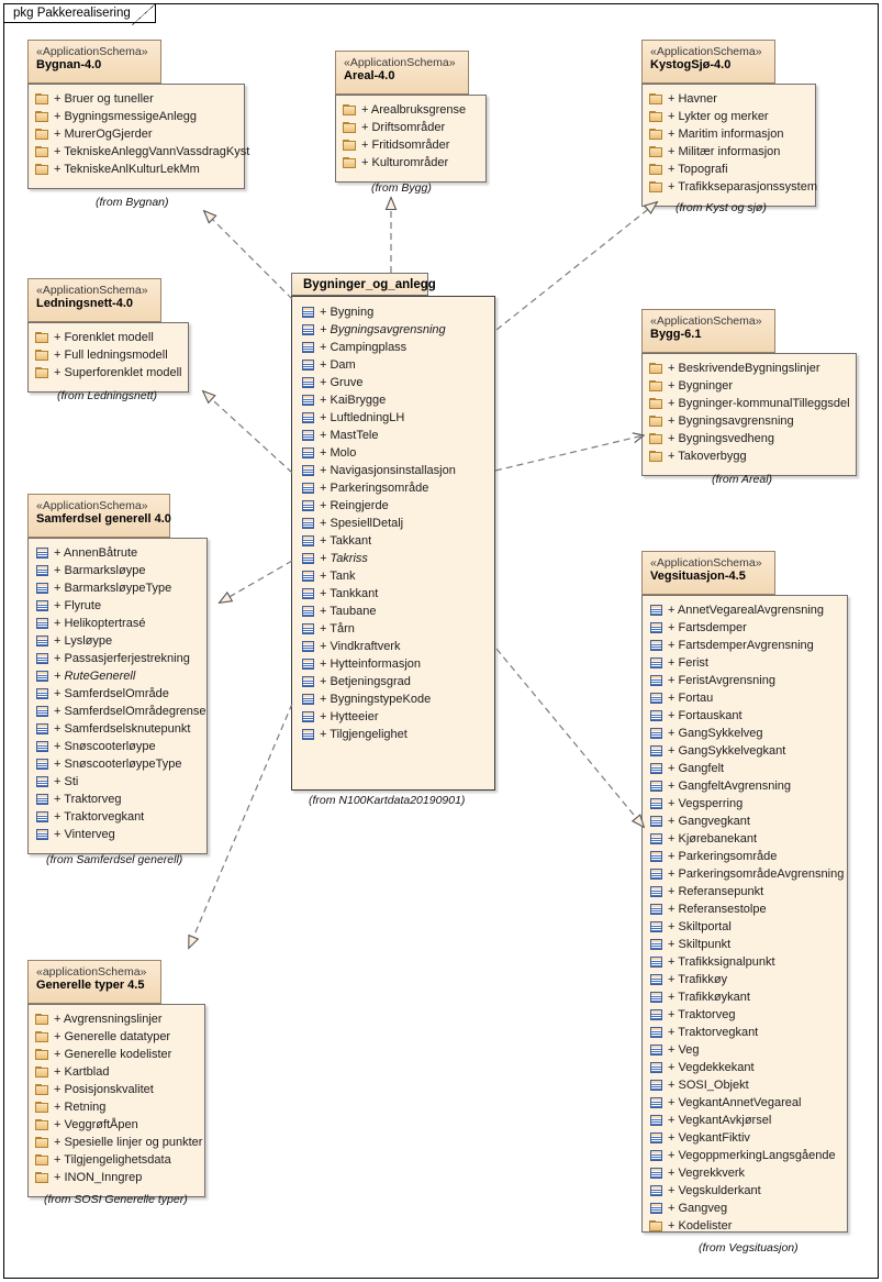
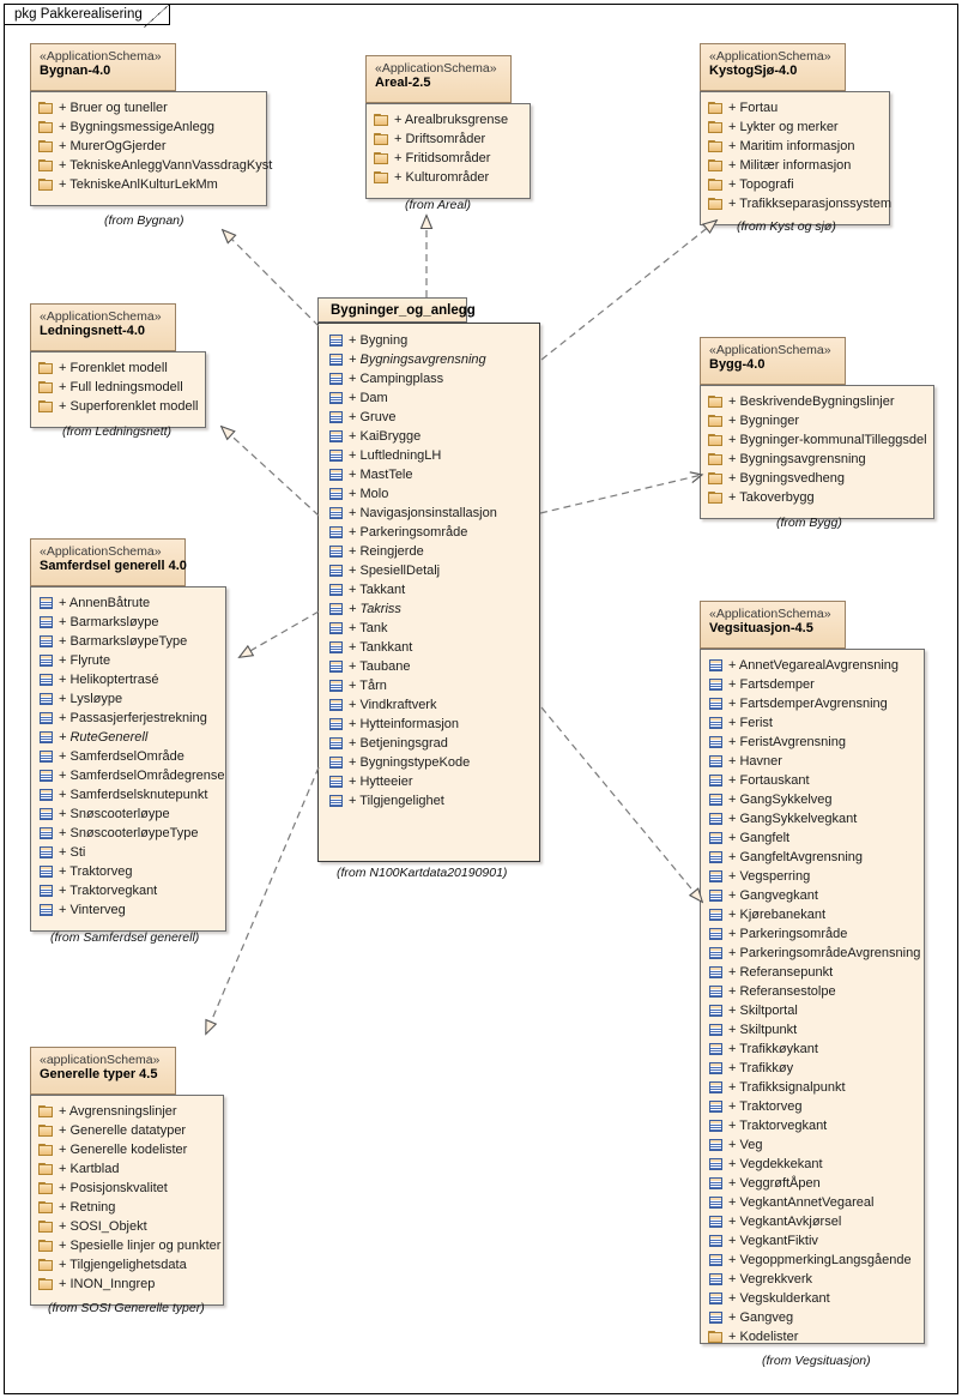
  pkg Pakkerealisering
  «ApplicationSchema»
  Bygnan-4.0
  + Bruer og tuneller
  + BygningsmessigeAnlegg
  + MurerOgGjerder
  + TekniskeAnleggVannVassdragKyst
  + TekniskeAnlKulturLekMm
  (from Bygnan)
  «ApplicationSchema»
- Areal-4.0
+ Areal-2.5
  + Arealbruksgrense
  + Driftsområder
  + Fritidsområder
  + Kulturområder
- (from Bygg)
+ (from Areal)
  «ApplicationSchema»
  KystogSjø-4.0
- + Havner
+ + Fortau
  + Lykter og merker
  + Maritim informasjon
  + Militær informasjon
  + Topografi
  + Trafikkseparasjonssystem
  (from Kyst og sjø)
  «ApplicationSchema»
  Ledningsnett-4.0
  + Forenklet modell
  + Full ledningsmodell
  + Superforenklet modell
  (from Ledningsnett)
  «ApplicationSchema»
- Bygg-6.1
+ Bygg-4.0
  + BeskrivendeBygningslinjer
  + Bygninger
  + Bygninger-kommunalTilleggsdel
  + Bygningsavgrensning
  + Bygningsvedheng
  + Takoverbygg
- (from Areal)
+ (from Bygg)
  «ApplicationSchema»
  Samferdsel generell 4
  + AnnenBåtrute
  + Barmarksløype
  + BarmarksløypeType
  + Flyrute
  + Helikoptertrasé
  + Lysløype
  + Passasjerferjestrekning
  + RuteGenerell
  + SamferdselOmråde
  + SamferdselOmrådegrense
  + Samferdselsknutepunkt
  + Snøscooterløype
  + SnøscooterløypeType
  + Sti
  + Traktorveg
  + Traktorvegkant
  + Vinterveg
  (from Samferdsel generell)
  «applicationSchema»
  Generelle typer 4.5
  + Avgrensningslinjer
  + Generelle datatyper
  + Generelle kodelister
  + Kartblad
  + Posisjonskvalitet
  + Retning
- + VeggrøftÅpen
+ + SOSI_Objekt
  + Spesielle linjer og punkter
  + Tilgjengelighetsdata
  + INON_Inngrep
  (from SOSI Generelle typer)
  «ApplicationSchema»
  Vegsituasjon-4.5
  + AnnetVegarealAvgrensning
  + Fartsdemper
  + FartsdemperAvgrensning
  + Ferist
  + FeristAvgrensning
- + Fortau
+ + Havner
  + Fortauskant
  + GangSykkelveg
  + GangSykkelvegkant
  + Gangfelt
  + GangfeltAvgrensning
  + Vegsperring
  + Gangvegkant
  + Kjørebanekant
  + Parkeringsområde
  + ParkeringsområdeAvgrensning
  + Referansepunkt
  + Referansestolpe
  + Skiltportal
  + Skiltpunkt
- + Trafikksignalpunkt
+ + Trafikkøykant
  + Trafikkøy
- + Trafikkøykant
+ + Trafikksignalpunkt
  + Traktorveg
  + Traktorvegkant
  + Veg
  + Vegdekkekant
- + SOSI_Objekt
+ + VeggrøftÅpen
  + VegkantAnnetVegareal
  + VegkantAvkjørsel
  + VegkantFiktiv
  + VegoppmerkingLangsgående
  + Vegrekkverk
  + Vegskulderkant
  + Gangveg
  + Kodelister
  (from Vegsituasjon)
  Bygninger_og_anl
  + Bygning
  + Bygningsavgrensning
  + Campingplass
  + Dam
  + Gruve
  + KaiBrygge
  + LuftledningLH
  + MastTele
  + Molo
  + Navigasjonsinstallasjon
  + Parkeringsområde
  + Reingjerde
  + SpesiellDetalj
  + Takkant
  + Takriss
  + Tank
  + Tankkant
  + Taubane
  + Tårn
  + Vindkraftverk
  + Hytteinformasjon
  + Betjeningsgrad
  + BygningstypeKode
  + Hytteeier
  + Tilgjengelighet
  (from N100Kartdata20190901)
